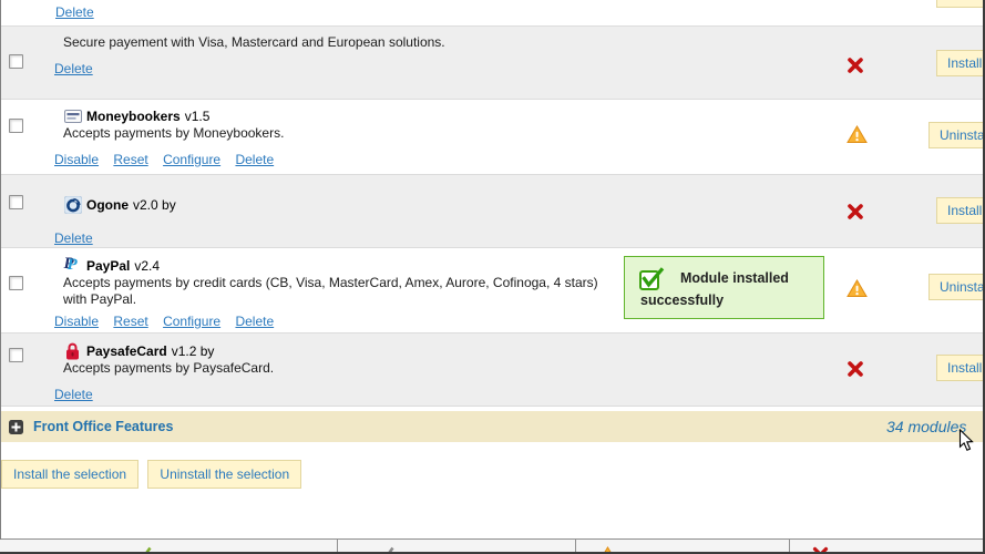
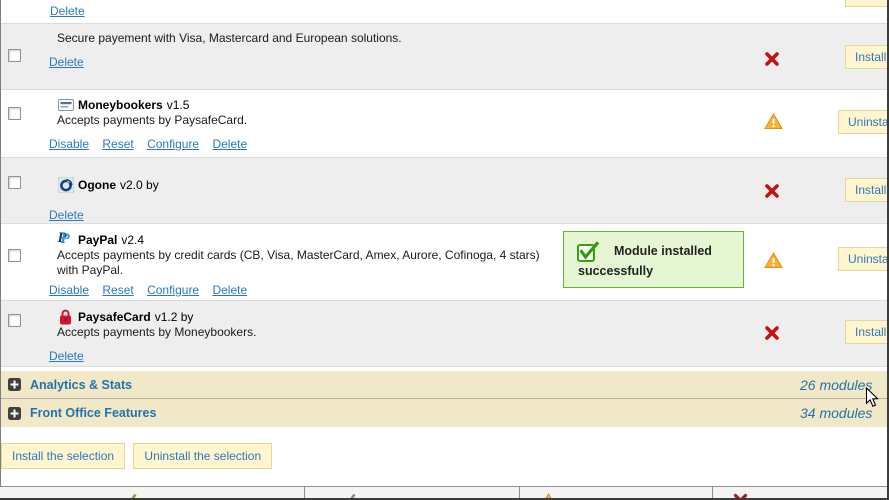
  Delete
  Secure payement with Visa, Mastercard and European solutions.
  Delete
  Install
  Moneybookers
  v1.5
- Accepts payments by Moneybookers.
+ Accepts payments by PaysafeCard.
  Disable Reset Configure Delete
  Uninsta
  Ogone
  v2.0 by
  Delete
  Install
  P
  PayPal
  v2.4
  Accepts payments by credit cards (CB, Visa, MasterCard, Amex, Aurore, Cofinoga, 4 stars) with PayPal.
  Disable Reset Configure Delete
  Module installed successfully
  Uninsta
  PaysafeCard
  v1.2 by
- Accepts payments by PaysafeCard.
+ Accepts payments by Moneybookers.
  Delete
  Install
+ Analytics & Stats
+ 26 modules
  Front Office Features
  34 modules
  Install the selection Uninstall the selection
